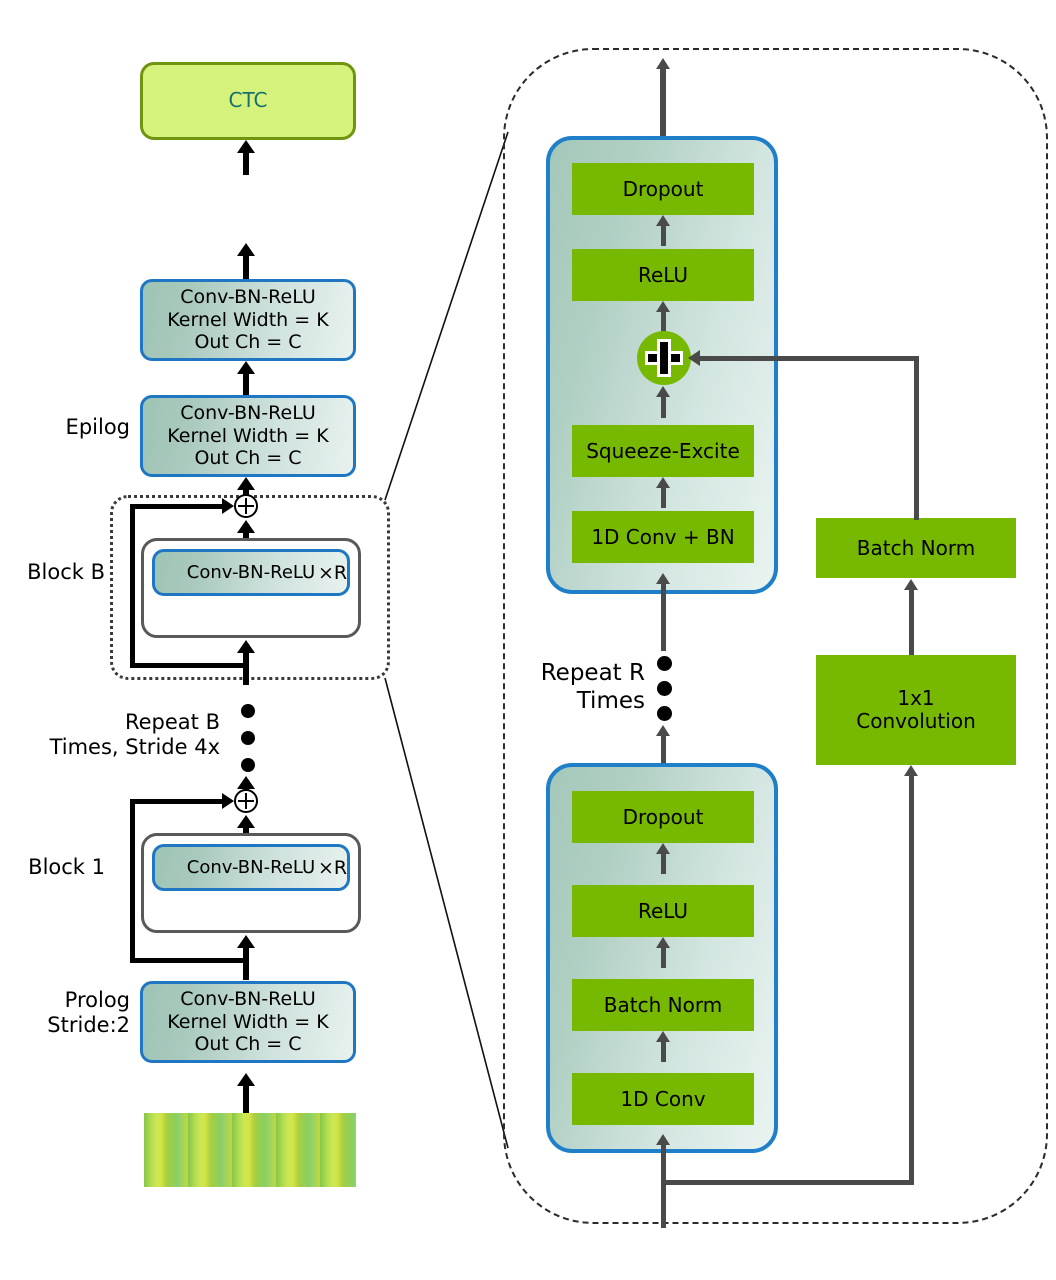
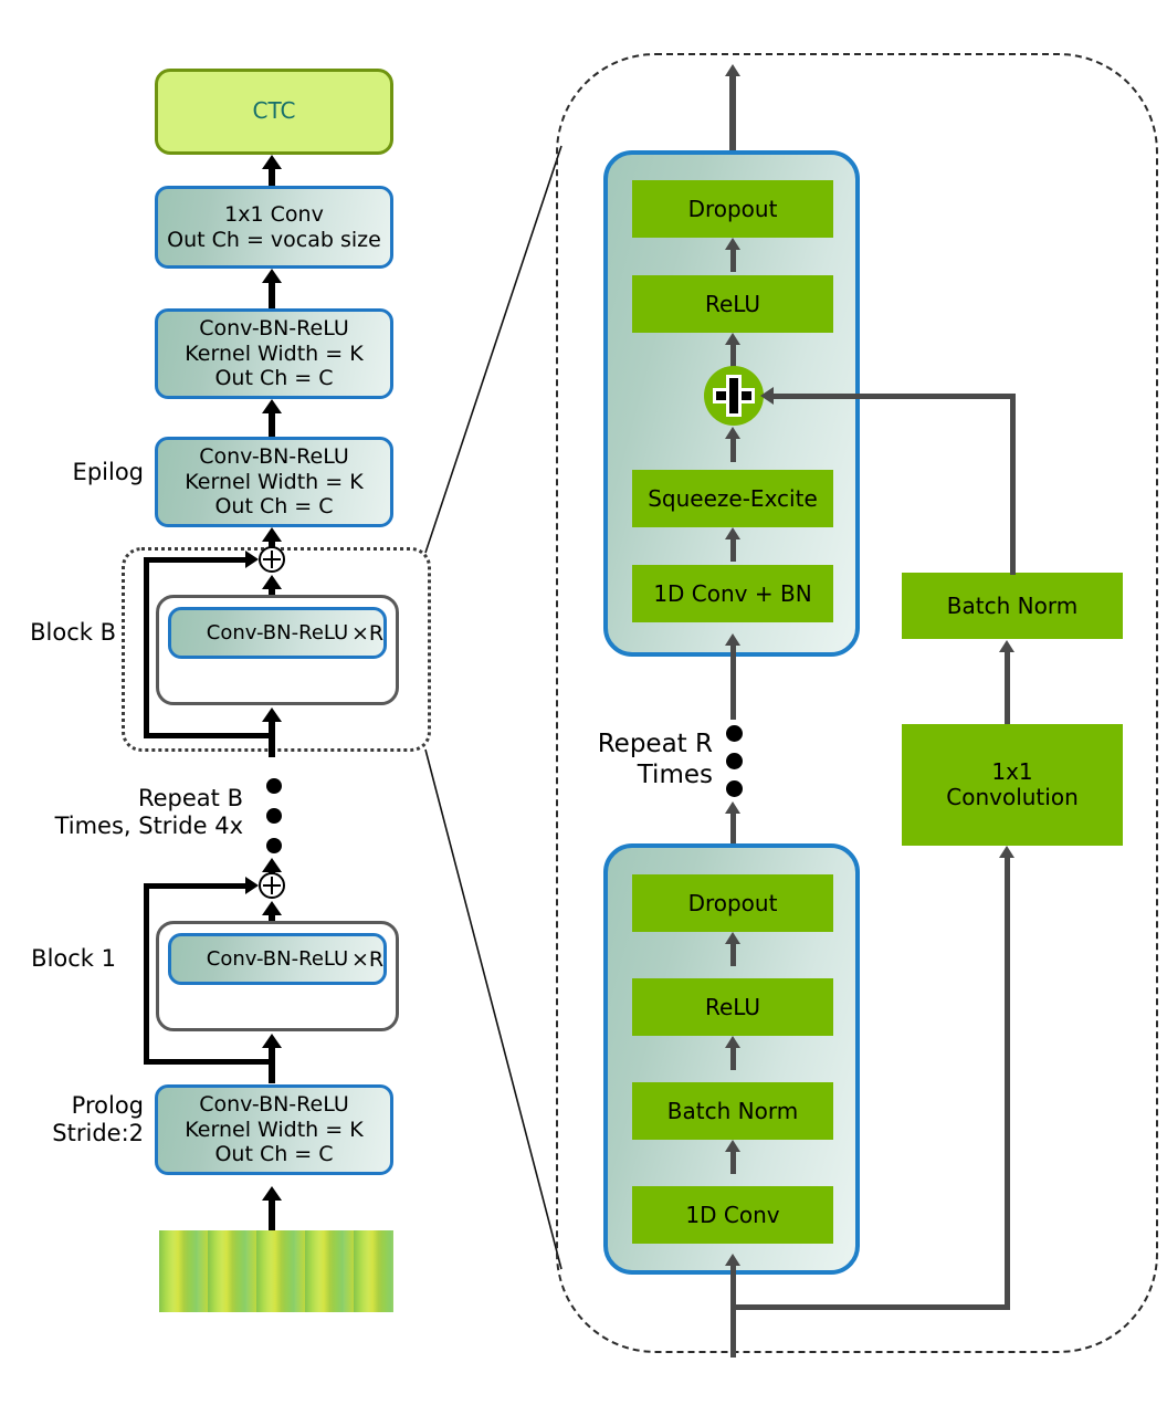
  CTC
+ 1x1 Conv
+ Out Ch = vocab size
  Conv-BN-ReLU
  Kernel Width = K
  Out Ch = C
  Conv-BN-ReLU
  Kernel Width = K
  Out Ch = C
  Epilog
  Block B
  Conv-BN-ReLU
  ×R
  Repeat B
  Times, Stride 4x
  Block 1
  Conv-BN-ReLU
  ×R
  Prolog
  Stride:2
  Conv-BN-ReLU
  Kernel Width = K
  Out Ch = C
  Dropout
  ReLU
  Squeeze-Excite
  1D Conv + BN
  Repeat R
  Times
  Dropout
  ReLU
  Batch Norm
  1D Conv
  1x1
  Convolution
  Batch Norm
